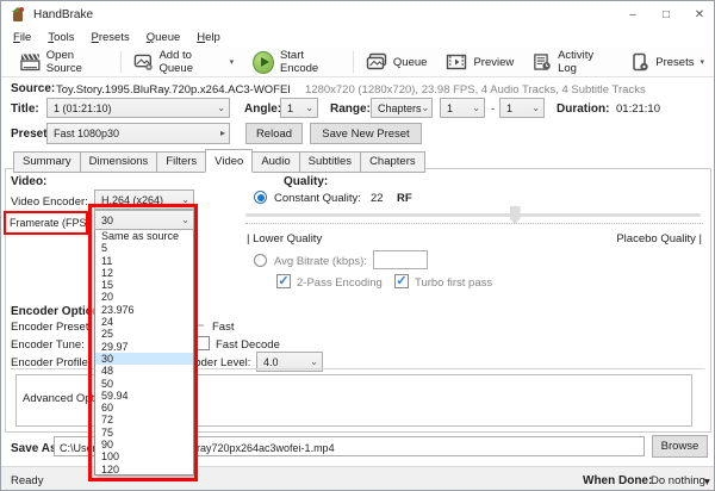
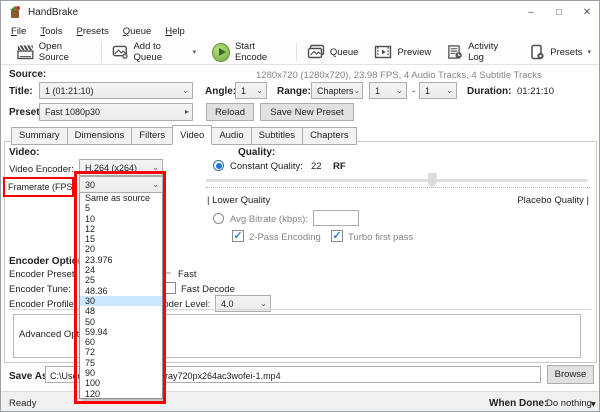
  HandBrake
  –
  □
  ✕
  File
  Tools
  Presets
  Queue
  Help
  Open Source
  Add to Queue
  Start Encode
  Queue
  Preview
  Activity Log
  Presets
  Source:
- Toy.Story.1995.BluRay.720p.x264.AC3-WOFEI
  1280x720 (1280x720), 23.98 FPS, 4 Audio Tracks, 4 Subtitle Tracks
  Title:
  1 (01:21:10)
  ⌄
  Angle
  1
  ⌄
  Range:
  Chapters
  ⌄
  1
  ⌄
  -
  1
  ⌄
  Duration:
  01:21:10
  Preset
  Fast 1080p30
  ▸
  Reload
  Save New Preset
  Summary
  Dimensions
  Filters
  Video
  Audio
  Subtitles
  Chapters
  Video:
  Video Encoder:
  H.264 (x264)
  ⌄
  Framerate (FPS):
  30
  ⌄
  Same as source
  5
- 11
+ 10
  12
  15
  20
  23.976
  24
  25
- 29.97
+ 48.36
  30
  48
  50
  59.94
  60
  72
  75
  90
  100
  120
  Quality:
  Constant Quality:
  22
  RF
  | Lower Quality
  Placebo Quality |
  Avg Bitrate (kbps):
  ✓
  2-Pass Encoding
  ✓
  Turbo first pass
  Encoder Optio
  Encoder Preset:
  Fast
  Encoder Tune:
  Fast Decode
  Encoder Profile:
  oder Level:
  4.0
  ⌄
  Save A
  ray720px264ac3wofei-1.mp4
  Browse
  Ready
  When Done:
  Do nothing
  ▾
